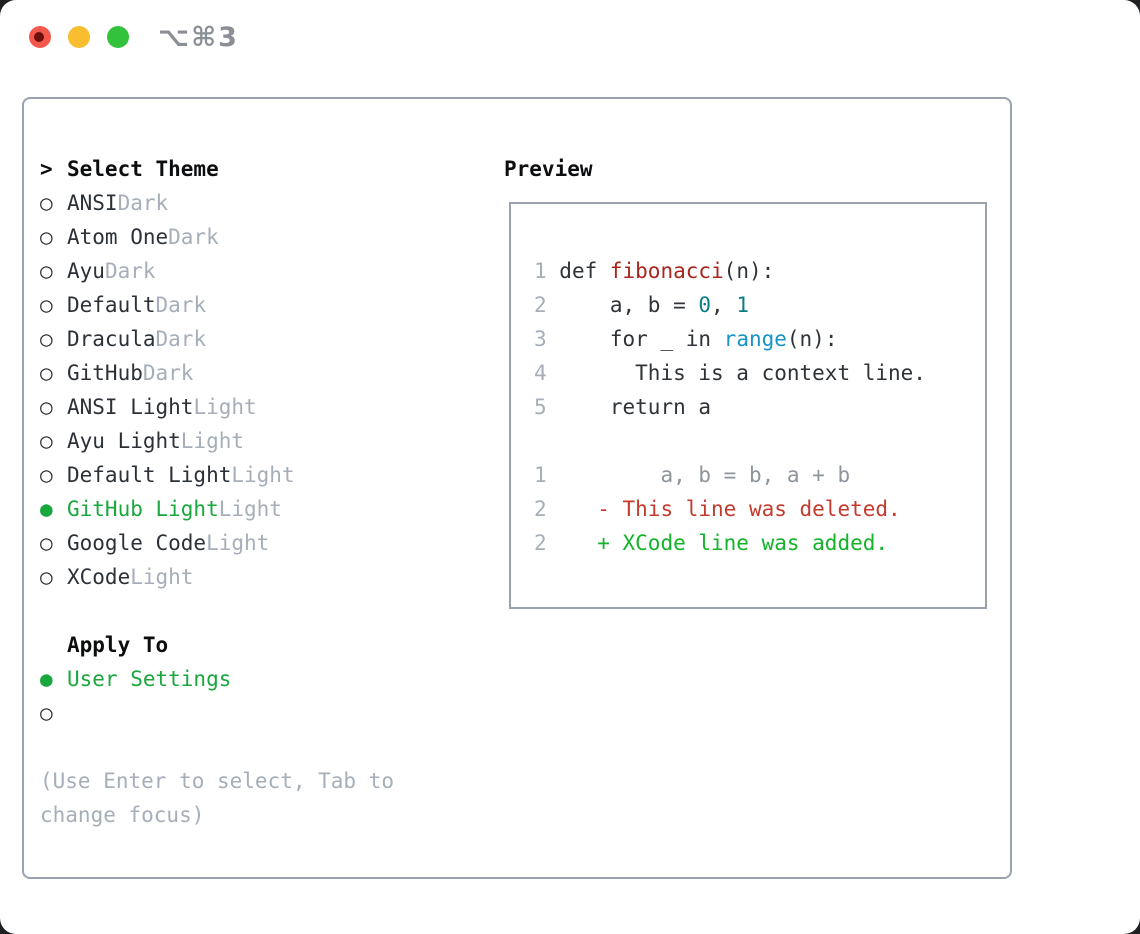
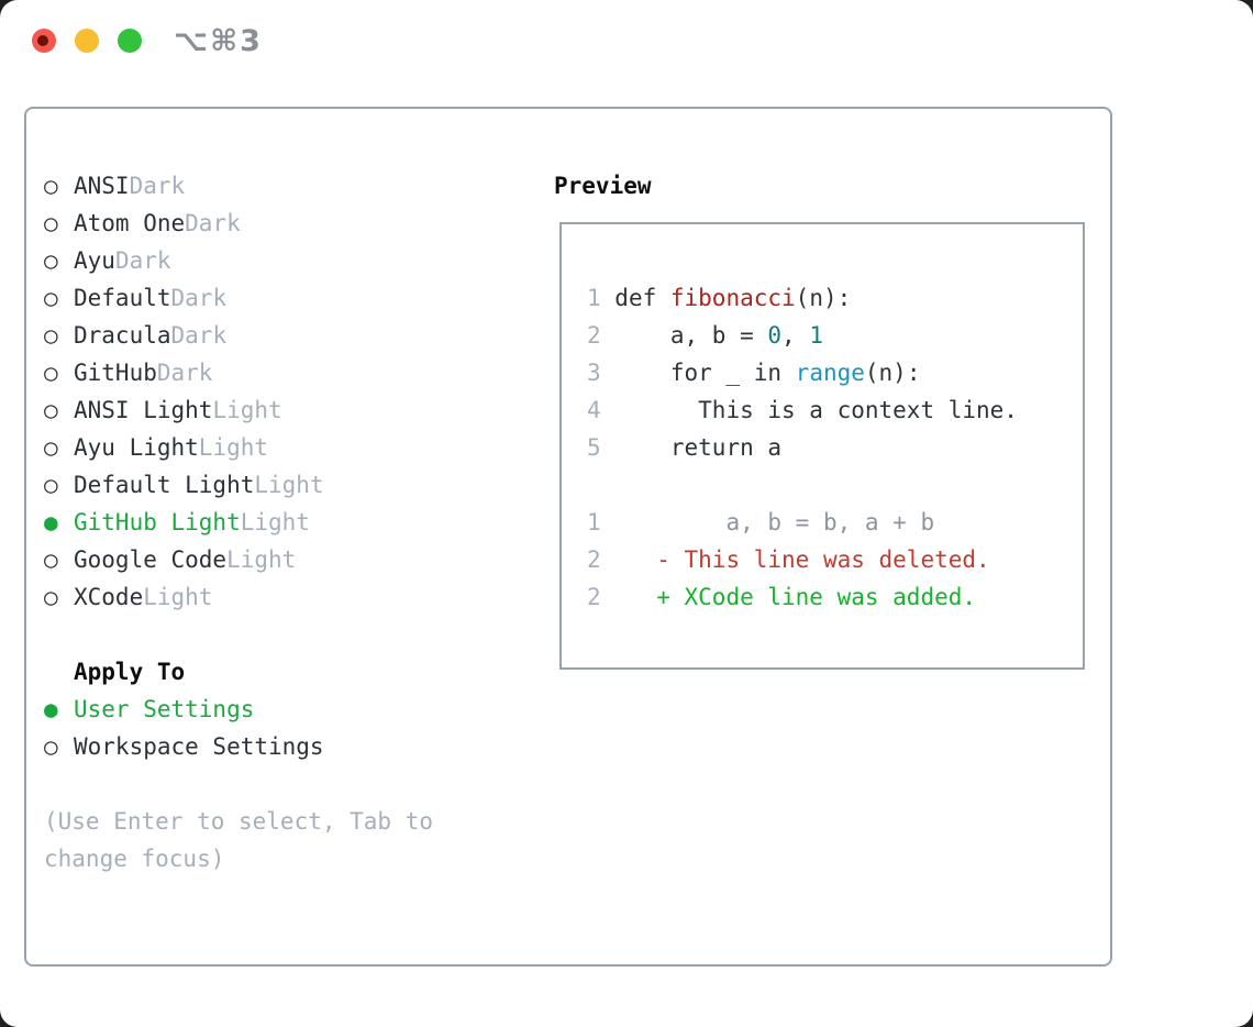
  ⌥⌘3
- >
- Select Theme
  ○
  ANSI
  Dark
  ○
  Atom One
  Dark
  ○
  Ayu
  Dark
  ○
  Default
  Dark
  ○
  Dracula
  Dark
  ○
  GitHub
  Dark
  ○
  ANSI Light
  Light
  ○
  Ayu Light
  Light
  ○
  Default Light
  Light
  ●
  GitHub Light
  Light
  ○
  Google Code
  Light
  ○
  XCode
  Light
  Apply To
  ●
  User Settings
  ○
+ Workspace Settings
  (Use Enter to select, Tab to
  change focus)
  Preview
  1 def fibonacci(n):
  2 a, b = 0, 1
  3 for _ in range(n):
  4 This is a context line.
  5 return a
  1 a, b = b, a + b
  2 - This line was deleted.
  2 + XCode line was added.
